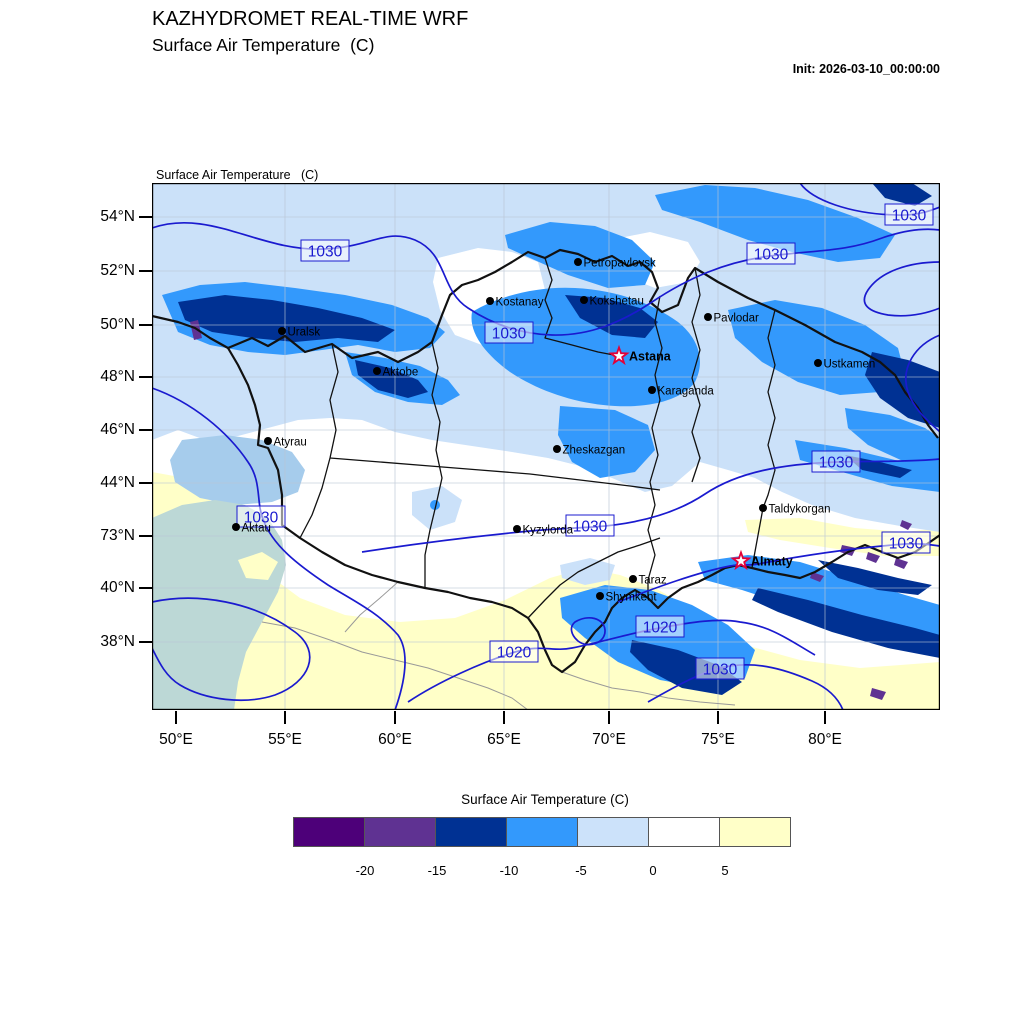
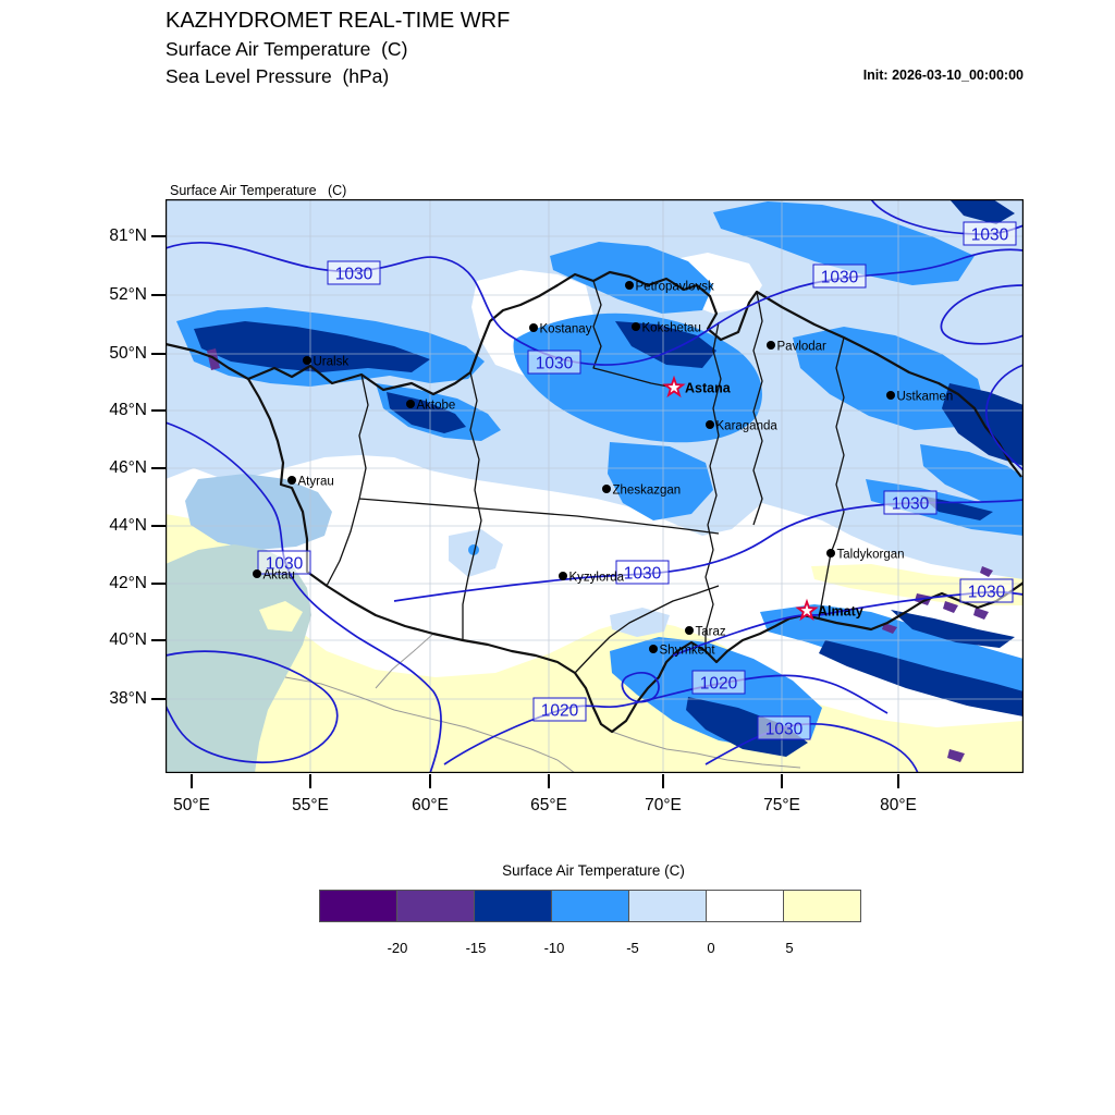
  KAZHYDROMET REAL-TIME WRF
  Surface Air Temperature (C)
+ Sea Level Pressure (hPa)
  Init: 2026-03-10_00:00:00
  Surface Air Temperature (C)
  1030
  1030
  1030
  1030
  1030
  1030
  1030
  1030
  1020
  1020
  1030
  Petropavlovsk
  Kostanay
  Kokshetau
  Pavlodar
  Astana
  Karaganda
  Ustkamen
  Uralsk
  Aktobe
  Atyrau
  Aktau
  Zheskazgan
  Kyzylorda
  Taldykorgan
  Almaty
  Taraz
  Shymkent
- 54°N
+ 81°N
  52°N
  50°N
  48°N
  46°N
  44°N
- 73°N
+ 42°N
  40°N
  38°N
  50°E
  55°E
  60°E
  65°E
  70°E
  75°E
  80°E
  Surface Air Temperature (C)
  -20
  -15
  -10
  -5
  0
  5
